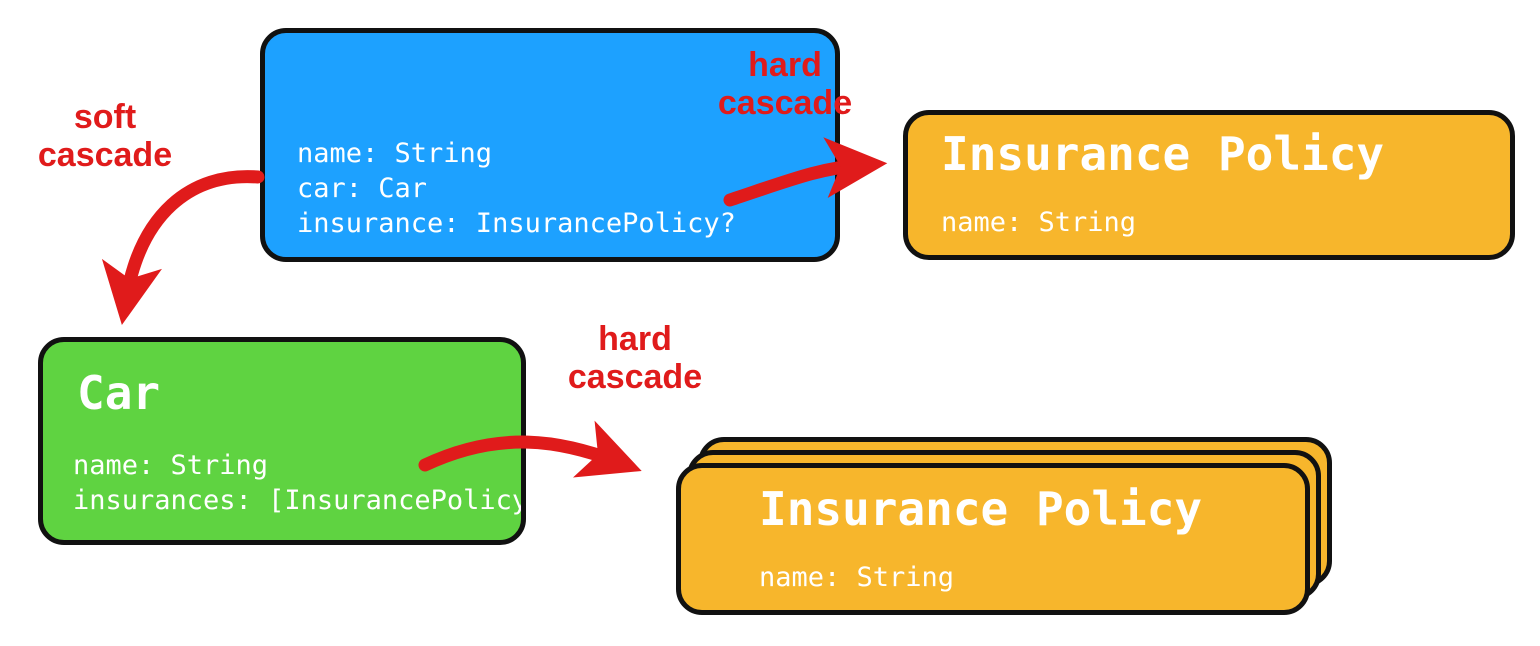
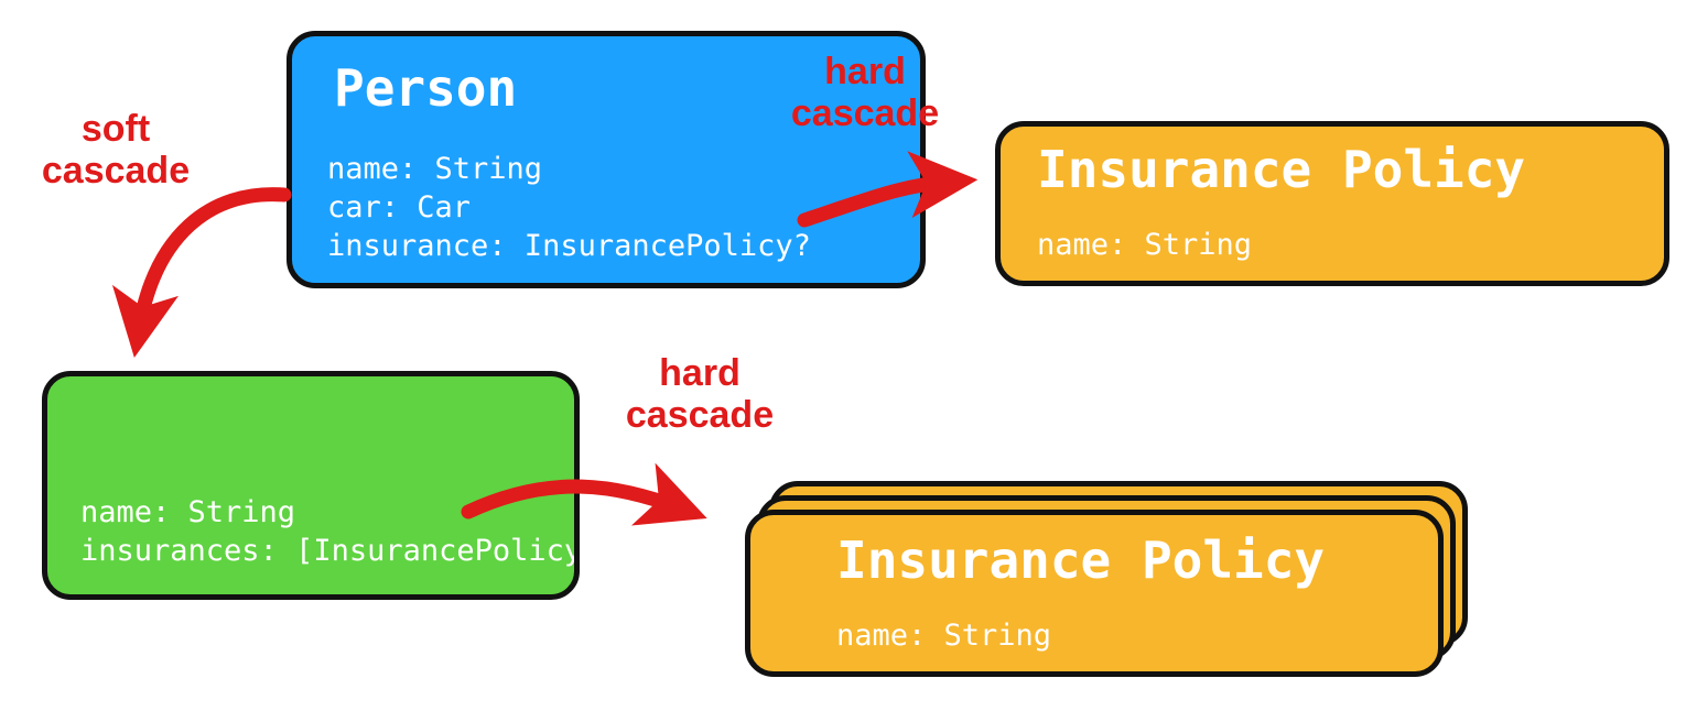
+ Person
  name: String
  car: Car
  insurance: InsurancePolicy?
  Insurance Policy
  name: String
- Car
  name: String
  insurances: [InsurancePolicy
  Insurance Policy
  name: String
  soft
  cascade
  hard
  cascade
  hard
  cascade
